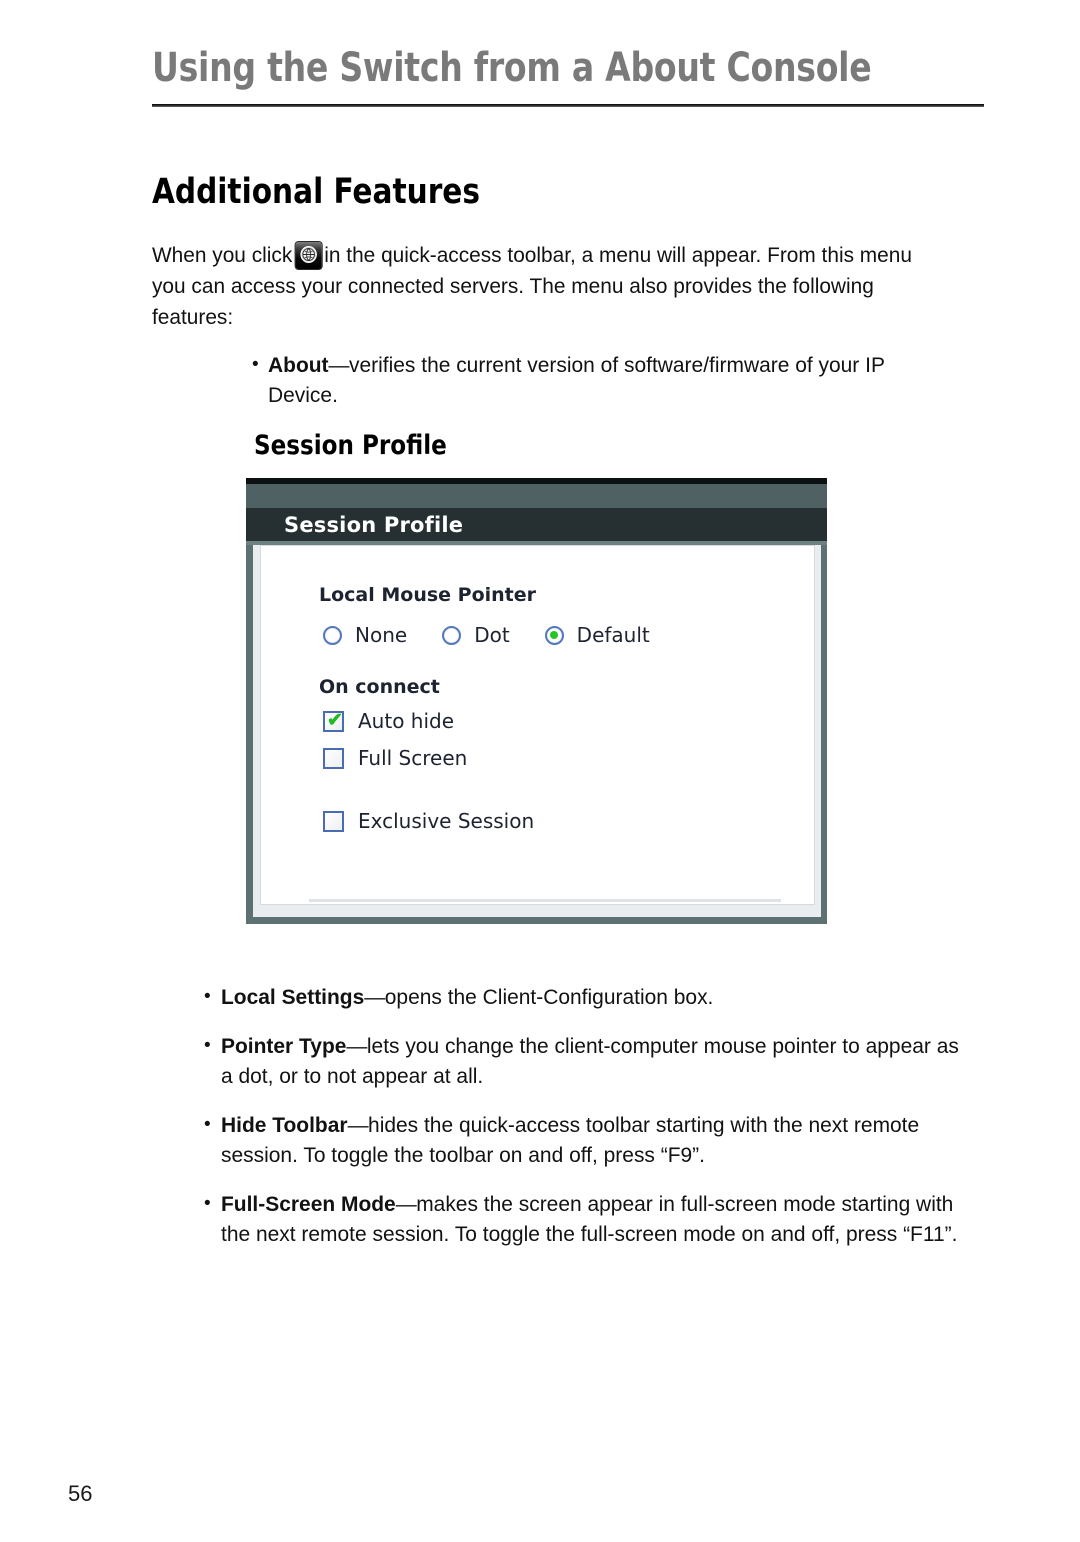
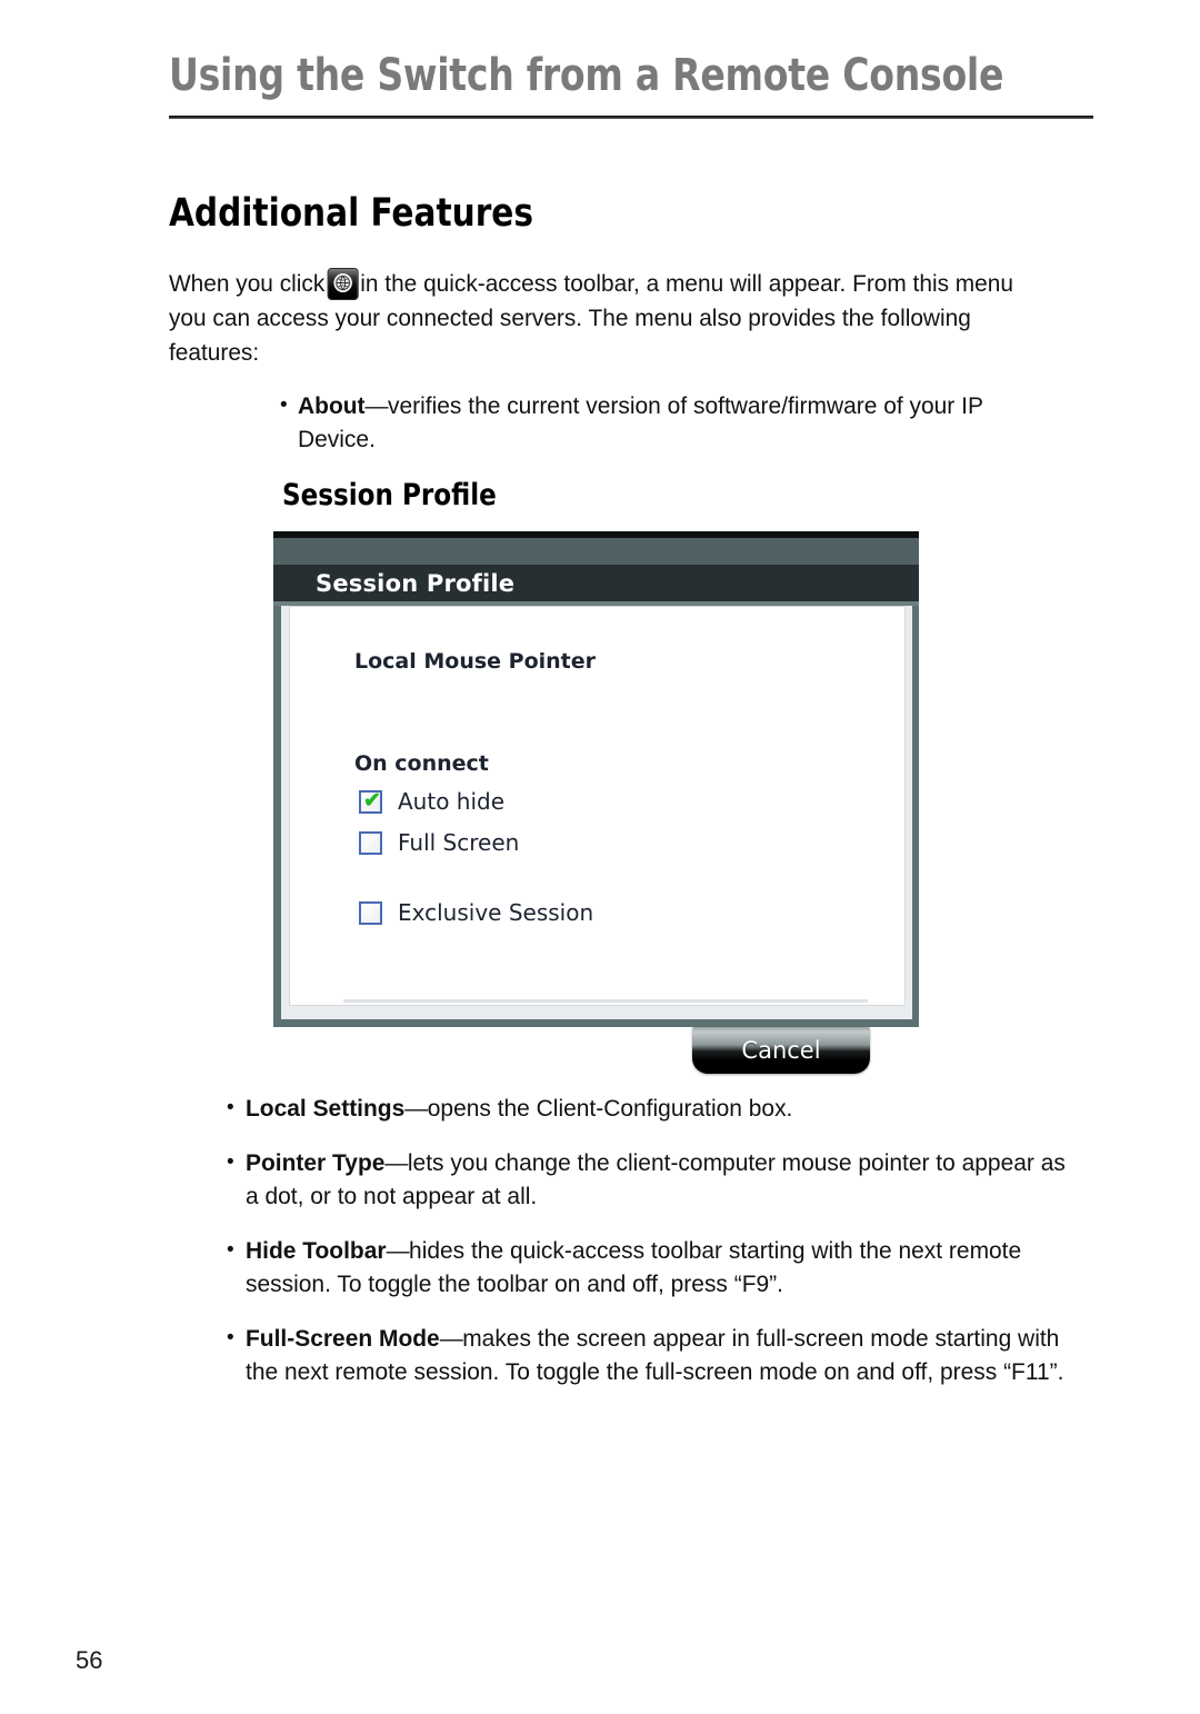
- Using the Switch from a About Console
+ Using the Switch from a Remote Console
  Additional Features
  When you click in the quick-access toolbar, a menu will appear. From this menu you can access your connected servers. The menu also provides the following features:
  •
  About—verifies the current version of software/firmware of your IP Device.
  Session Profile
  Session Profile
  Local Mouse Pointer
- None
- Dot
- Default
  On connect
  ✔
  Auto hide
  Full Screen
  Exclusive Session
+ Cancel
  •
  Local Settings—opens the Client-Configuration box.
  •
  Pointer Type—lets you change the client-computer mouse pointer to appear as a dot, or to not appear at all.
  •
  Hide Toolbar—hides the quick-access toolbar starting with the next remote session. To toggle the toolbar on and off, press “F9”.
  •
  Full-Screen Mode—makes the screen appear in full-screen mode starting with the next remote session. To toggle the full-screen mode on and off, press “F11”.
  56
